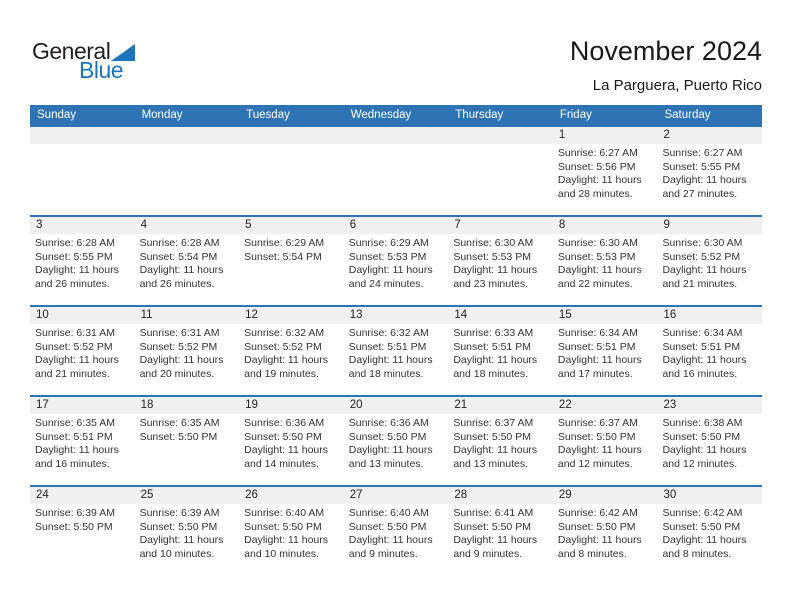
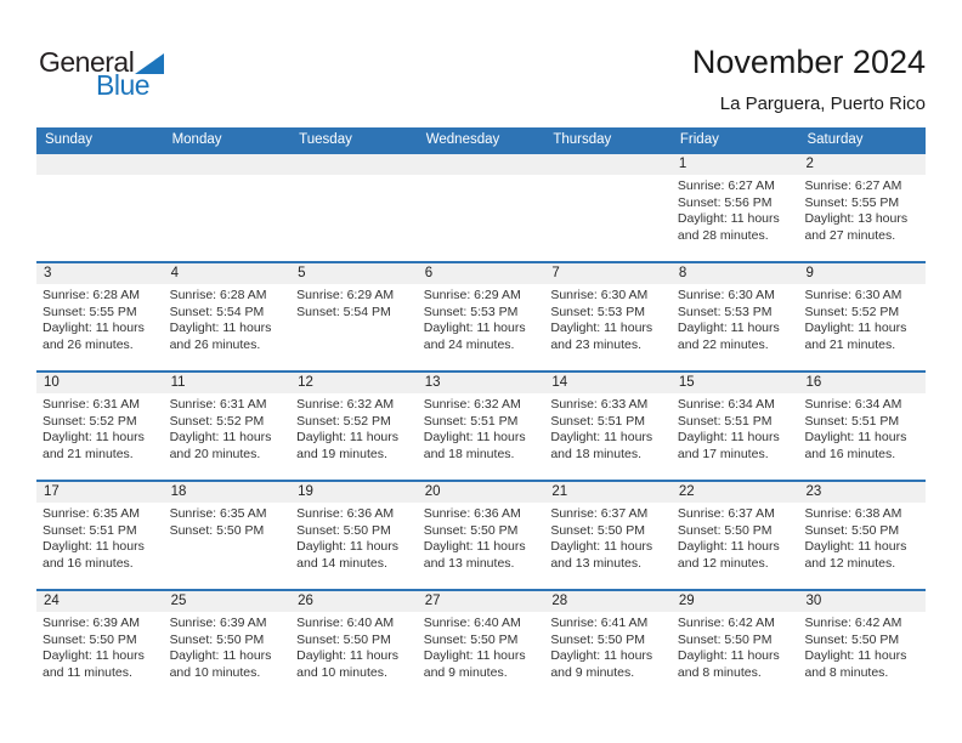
  General
  Blue
  November 2024
  La Parguera, Puerto Rico
  Sunday
  Monday
  Tuesday
  Wednesday
  Thursday
  Friday
  Saturday
  1
  Sunrise: 6:27 AM
  Sunset: 5:56 PM
  Daylight: 11 hours and 28 minutes.
  2
  Sunrise: 6:27 AM
  Sunset: 5:55 PM
- Daylight: 11 hours and 27 minutes.
+ Daylight: 13 hours and 27 minutes.
  3
  Sunrise: 6:28 AM
  Sunset: 5:55 PM
  Daylight: 11 hours and 26 minutes.
  4
  Sunrise: 6:28 AM
  Sunset: 5:54 PM
  Daylight: 11 hours and 26 minutes.
  5
  Sunrise: 6:29 AM
  Sunset: 5:54 PM
  6
  Sunrise: 6:29 AM
  Sunset: 5:53 PM
  Daylight: 11 hours and 24 minutes.
  7
  Sunrise: 6:30 AM
  Sunset: 5:53 PM
  Daylight: 11 hours and 23 minutes.
  8
  Sunrise: 6:30 AM
  Sunset: 5:53 PM
  Daylight: 11 hours and 22 minutes.
  9
  Sunrise: 6:30 AM
  Sunset: 5:52 PM
  Daylight: 11 hours and 21 minutes.
  10
  Sunrise: 6:31 AM
  Sunset: 5:52 PM
  Daylight: 11 hours and 21 minutes.
  11
  Sunrise: 6:31 AM
  Sunset: 5:52 PM
  Daylight: 11 hours and 20 minutes.
  12
  Sunrise: 6:32 AM
  Sunset: 5:52 PM
  Daylight: 11 hours and 19 minutes.
  13
  Sunrise: 6:32 AM
  Sunset: 5:51 PM
  Daylight: 11 hours and 18 minutes.
  14
  Sunrise: 6:33 AM
  Sunset: 5:51 PM
  Daylight: 11 hours and 18 minutes.
  15
  Sunrise: 6:34 AM
  Sunset: 5:51 PM
  Daylight: 11 hours and 17 minutes.
  16
  Sunrise: 6:34 AM
  Sunset: 5:51 PM
  Daylight: 11 hours and 16 minutes.
  17
  Sunrise: 6:35 AM
  Sunset: 5:51 PM
  Daylight: 11 hours and 16 minutes.
  18
  Sunrise: 6:35 AM
  Sunset: 5:50 PM
  19
  Sunrise: 6:36 AM
  Sunset: 5:50 PM
  Daylight: 11 hours and 14 minutes.
  20
  Sunrise: 6:36 AM
  Sunset: 5:50 PM
  Daylight: 11 hours and 13 minutes.
  21
  Sunrise: 6:37 AM
  Sunset: 5:50 PM
  Daylight: 11 hours and 13 minutes.
  22
  Sunrise: 6:37 AM
  Sunset: 5:50 PM
  Daylight: 11 hours and 12 minutes.
  23
  Sunrise: 6:38 AM
  Sunset: 5:50 PM
  Daylight: 11 hours and 12 minutes.
  24
  Sunrise: 6:39 AM
  Sunset: 5:50 PM
+ Daylight: 11 hours and 11 minutes.
  25
  Sunrise: 6:39 AM
  Sunset: 5:50 PM
  Daylight: 11 hours and 10 minutes.
  26
  Sunrise: 6:40 AM
  Sunset: 5:50 PM
  Daylight: 11 hours and 10 minutes.
  27
  Sunrise: 6:40 AM
  Sunset: 5:50 PM
  Daylight: 11 hours and 9 minutes.
  28
  Sunrise: 6:41 AM
  Sunset: 5:50 PM
  Daylight: 11 hours and 9 minutes.
  29
  Sunrise: 6:42 AM
  Sunset: 5:50 PM
  Daylight: 11 hours and 8 minutes.
  30
  Sunrise: 6:42 AM
  Sunset: 5:50 PM
  Daylight: 11 hours and 8 minutes.
